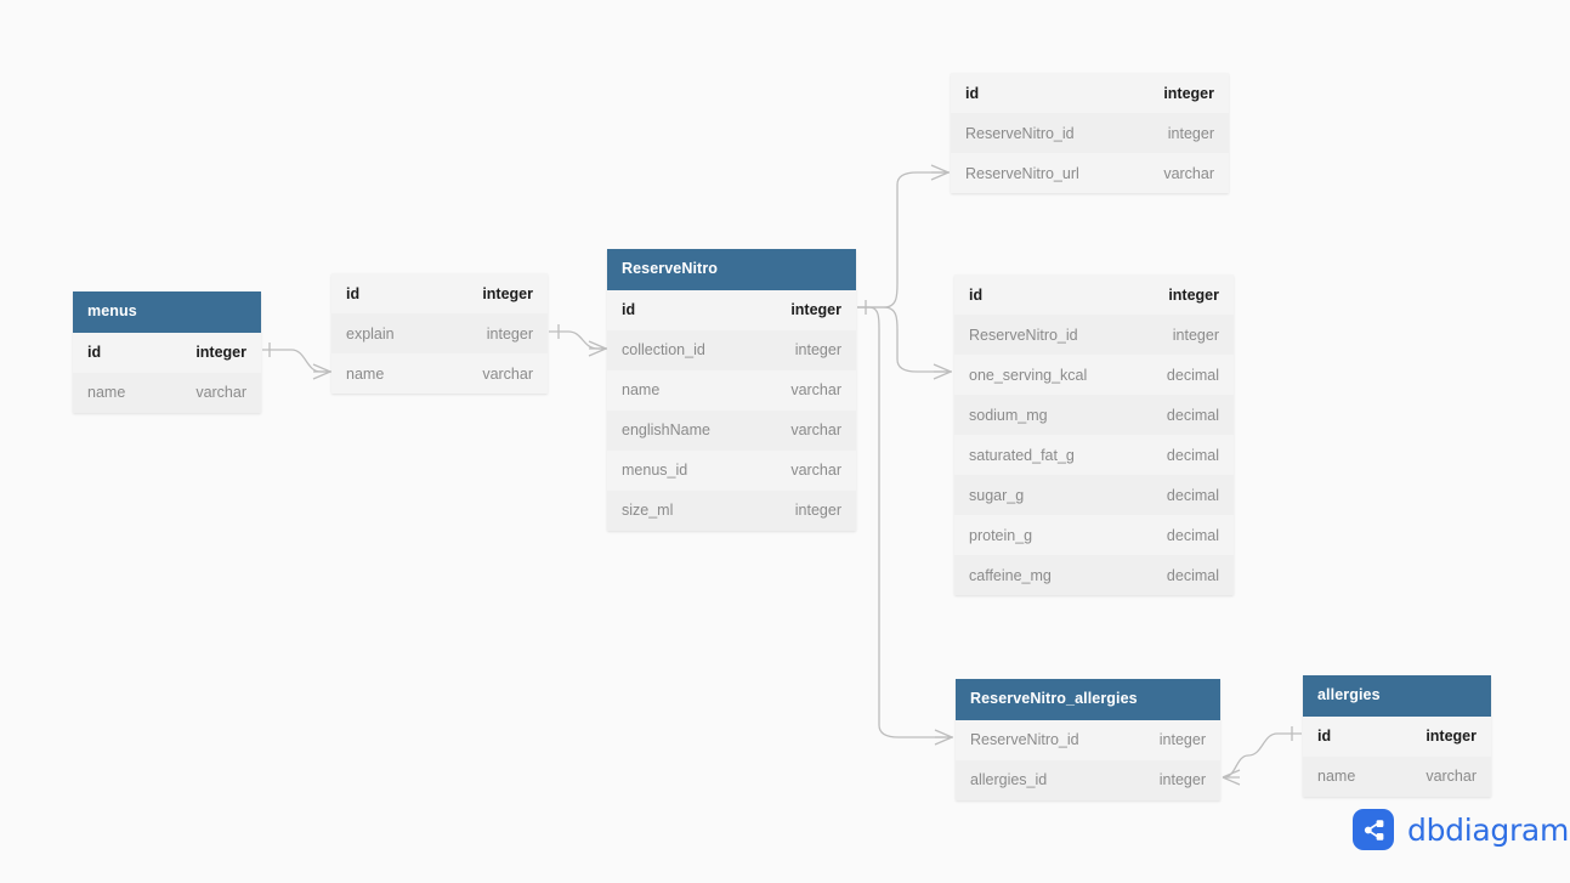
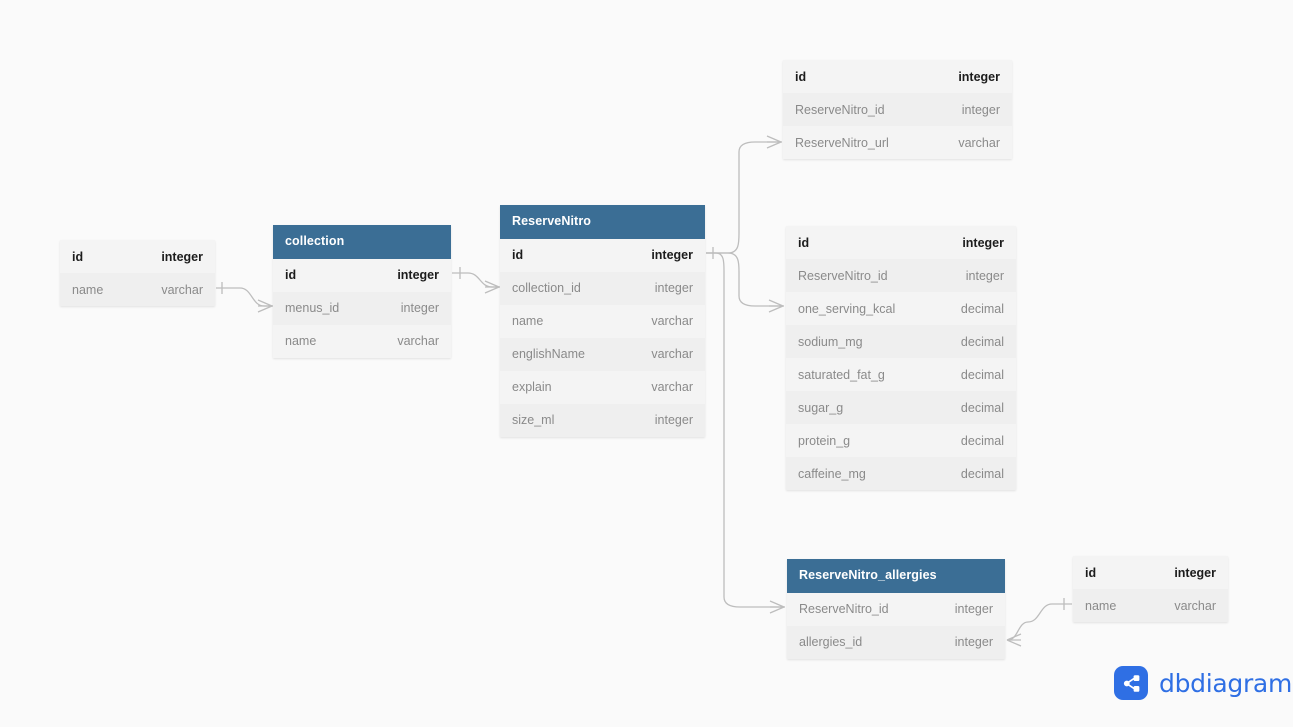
- menus
  id
  integer
  name
  varchar
+ collection
  id
  integer
- explain
+ menus_id
  integer
  name
  varchar
  ReserveNitro
  id
  integer
  collection_id
  integer
  name
  varchar
  englishName
  varchar
- menus_id
+ explain
  varchar
  size_ml
  integer
  id
  integer
  ReserveNitro_id
  integer
  ReserveNitro_url
  varchar
  id
  integer
  ReserveNitro_id
  integer
  one_serving_kcal
  decimal
  sodium_mg
  decimal
  saturated_fat_g
  decimal
  sugar_g
  decimal
  protein_g
  decimal
  caffeine_mg
  decimal
  ReserveNitro_allergies
  ReserveNitro_id
  integer
  allergies_id
  integer
- allergies
  id
  integer
  name
  varchar
  dbdiagram
